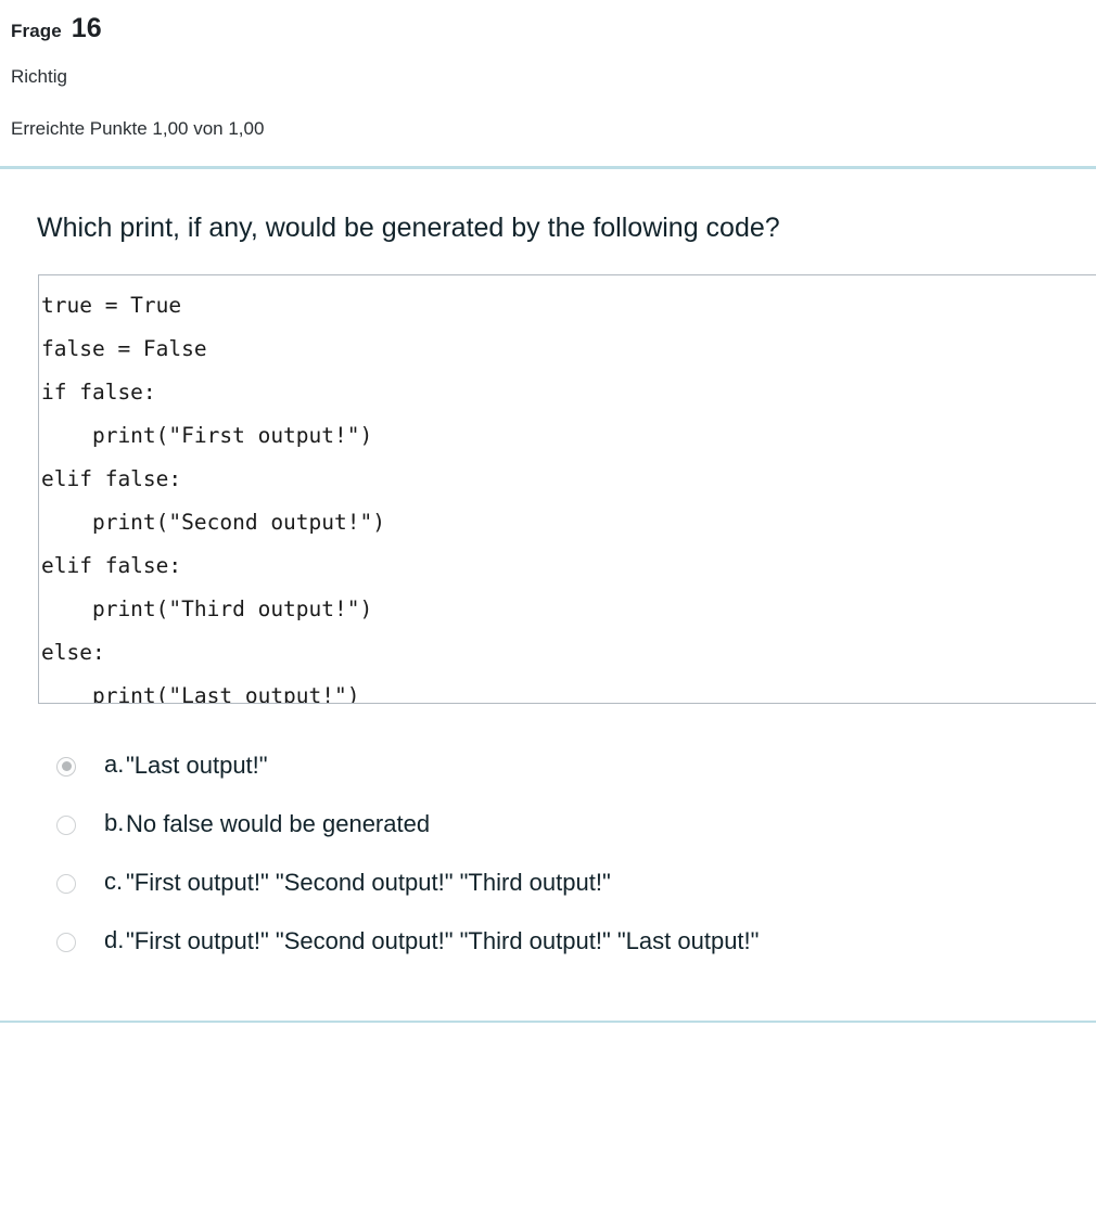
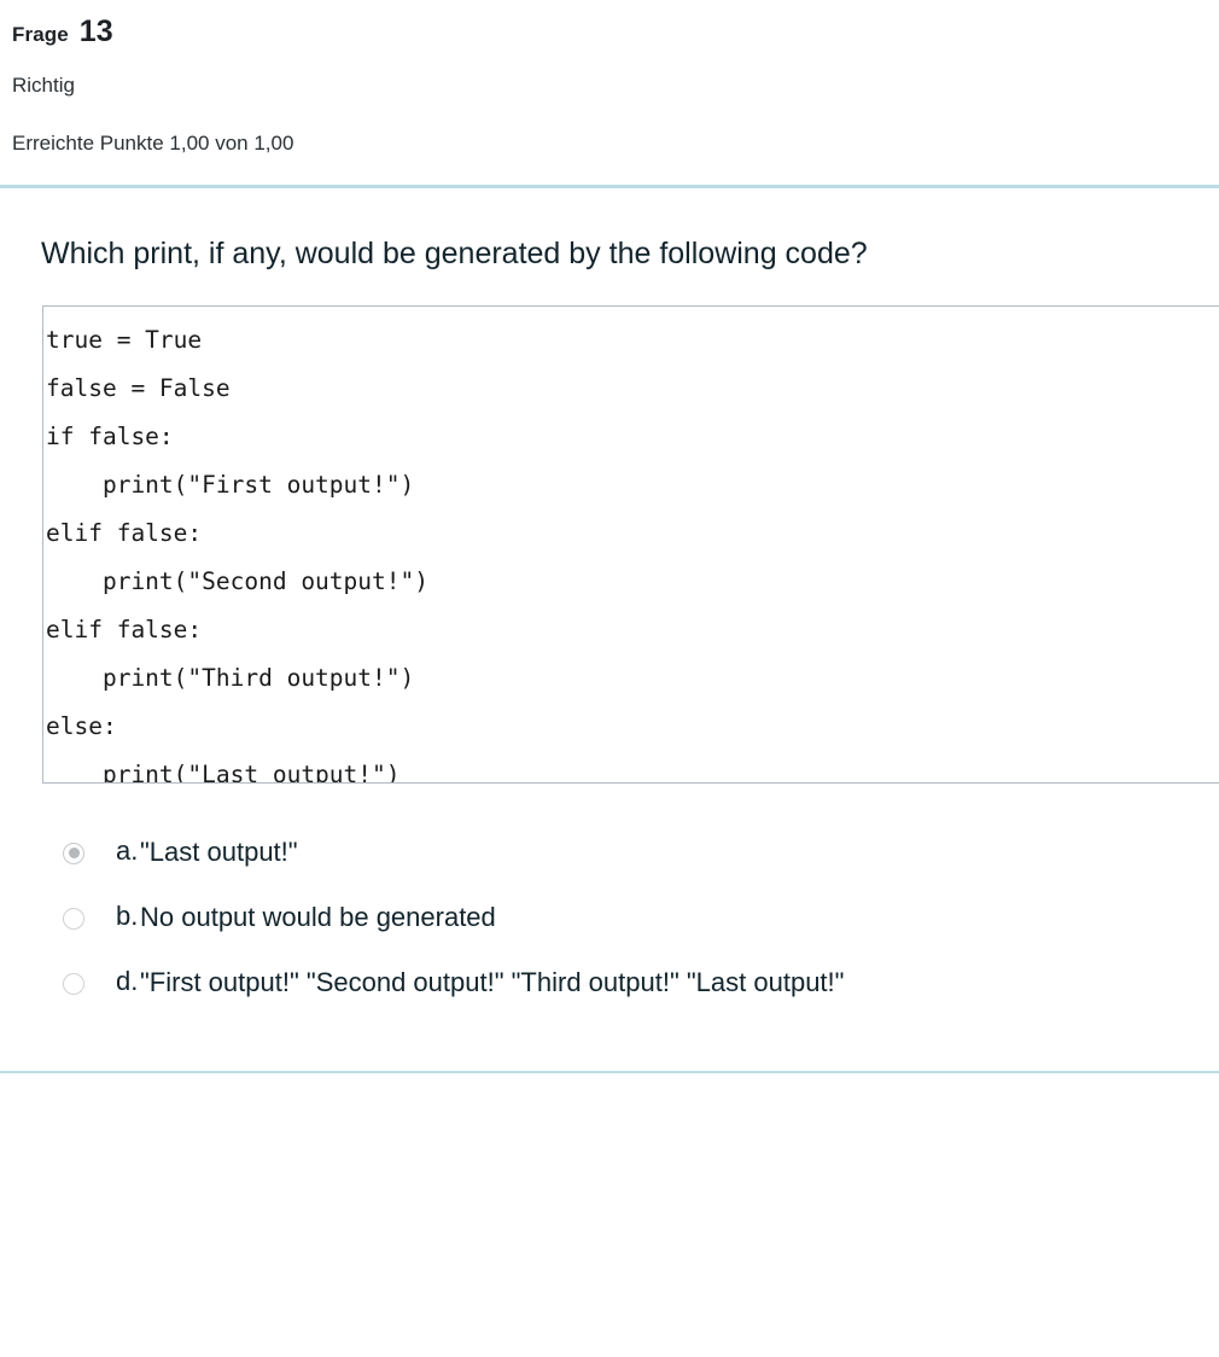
  Frage
- 16
+ 13
  Richtig
  Erreichte Punkte 1,00 von 1,00
  Which print, if any, would be generated by the following code?
  true = True
  false = False
  if false:
  print("First output!")
  elif false:
  print("Second output!")
  elif false:
  print("Third output!")
  else:
  print("Last output!")
  a.
  "Last output!"
  b.
- No false would be generated
+ No output would be generated
- c.
- "First output!" "Second output!" "Third output!"
  d.
  "First output!" "Second output!" "Third output!" "Last output!"
